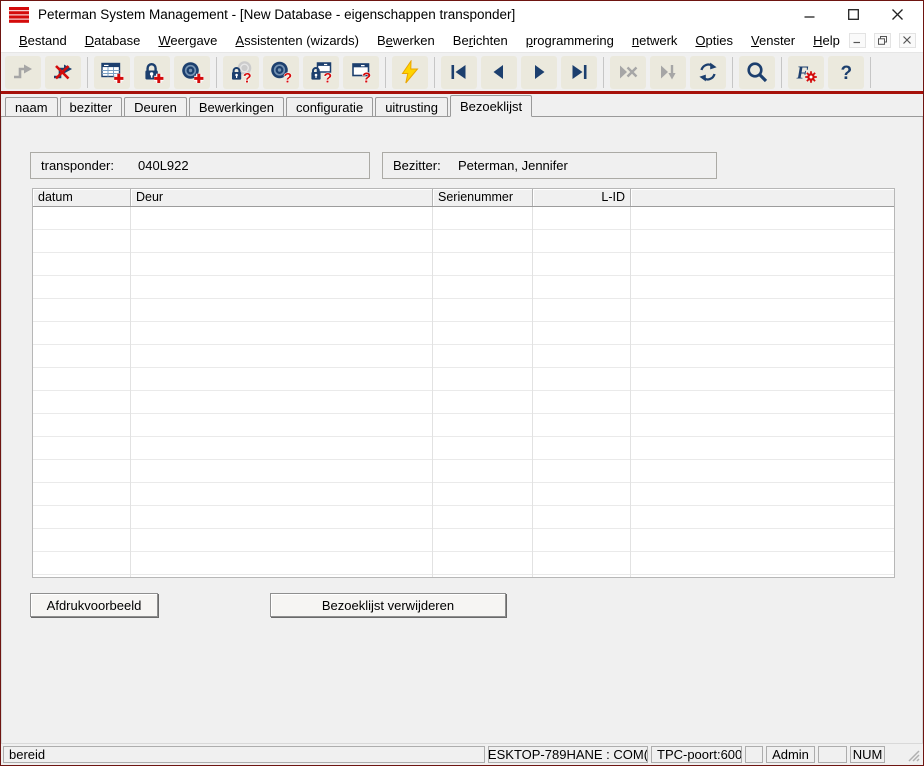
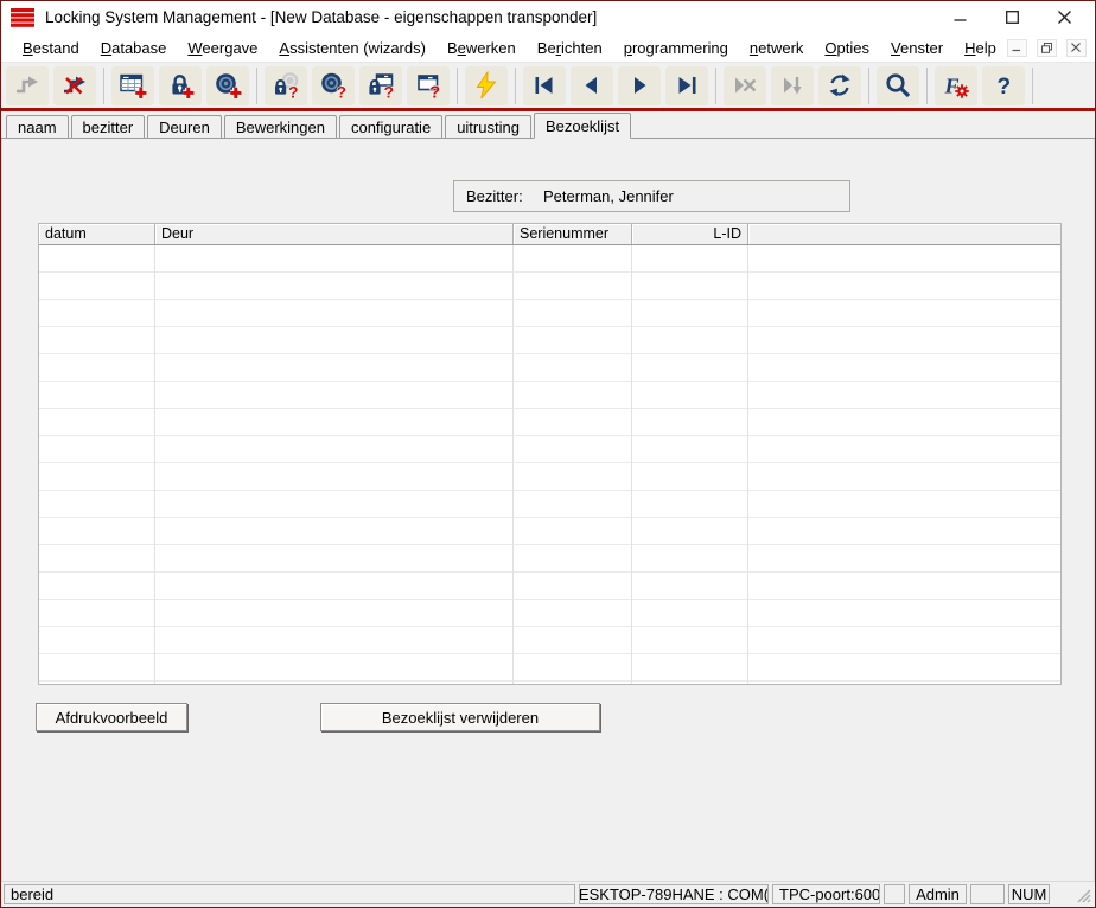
- Peterman System Management - [New Database - eigenschappen transponder]
+ Locking System Management - [New Database - eigenschappen transponder]
  Bestand
  Database
  Weergave
  Assistenten (wizards)
  Bewerken
  Berichten
  programmering
  netwerk
  Opties
  Venster
  Help
  ?
  ?
  ?
  ?
  F
  ?
  naam
  bezitter
  Deuren
  Bewerkingen
  configuratie
  uitrusting
  Bezoeklijst
- transponder:
- 040L922
  Bezitter:
  Peterman, Jennifer
  datum
  Deur
  Serienummer
  L-ID
  Afdrukvoorbeeld
  Bezoeklijst verwijderen
  bereid
  ESKTOP-789HANE : COM(
  TPC-poort:600
  Admin
  NUM
